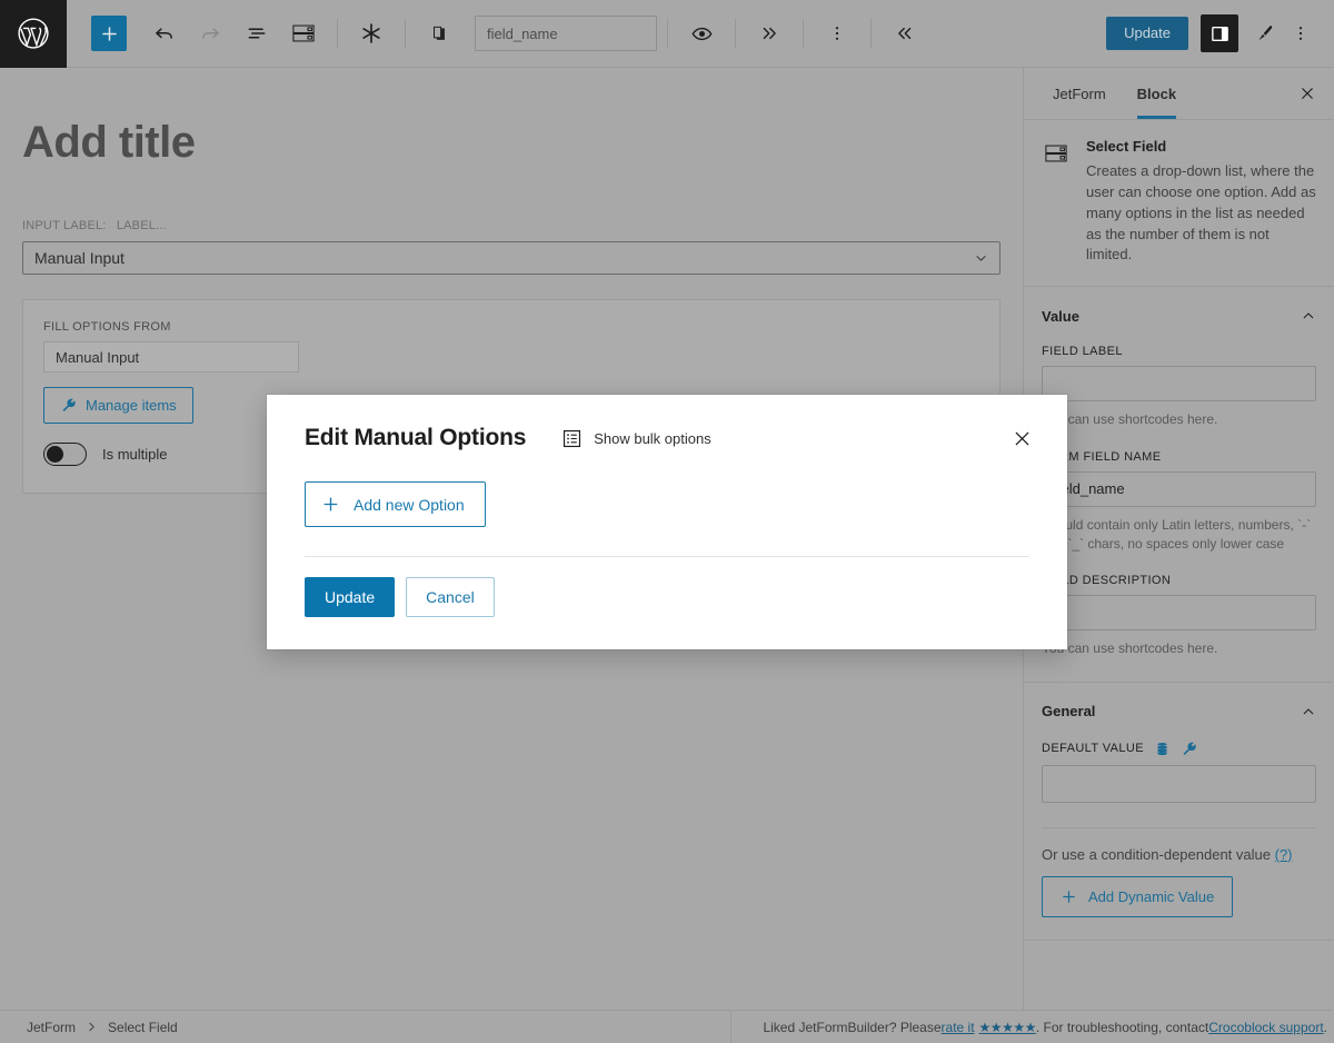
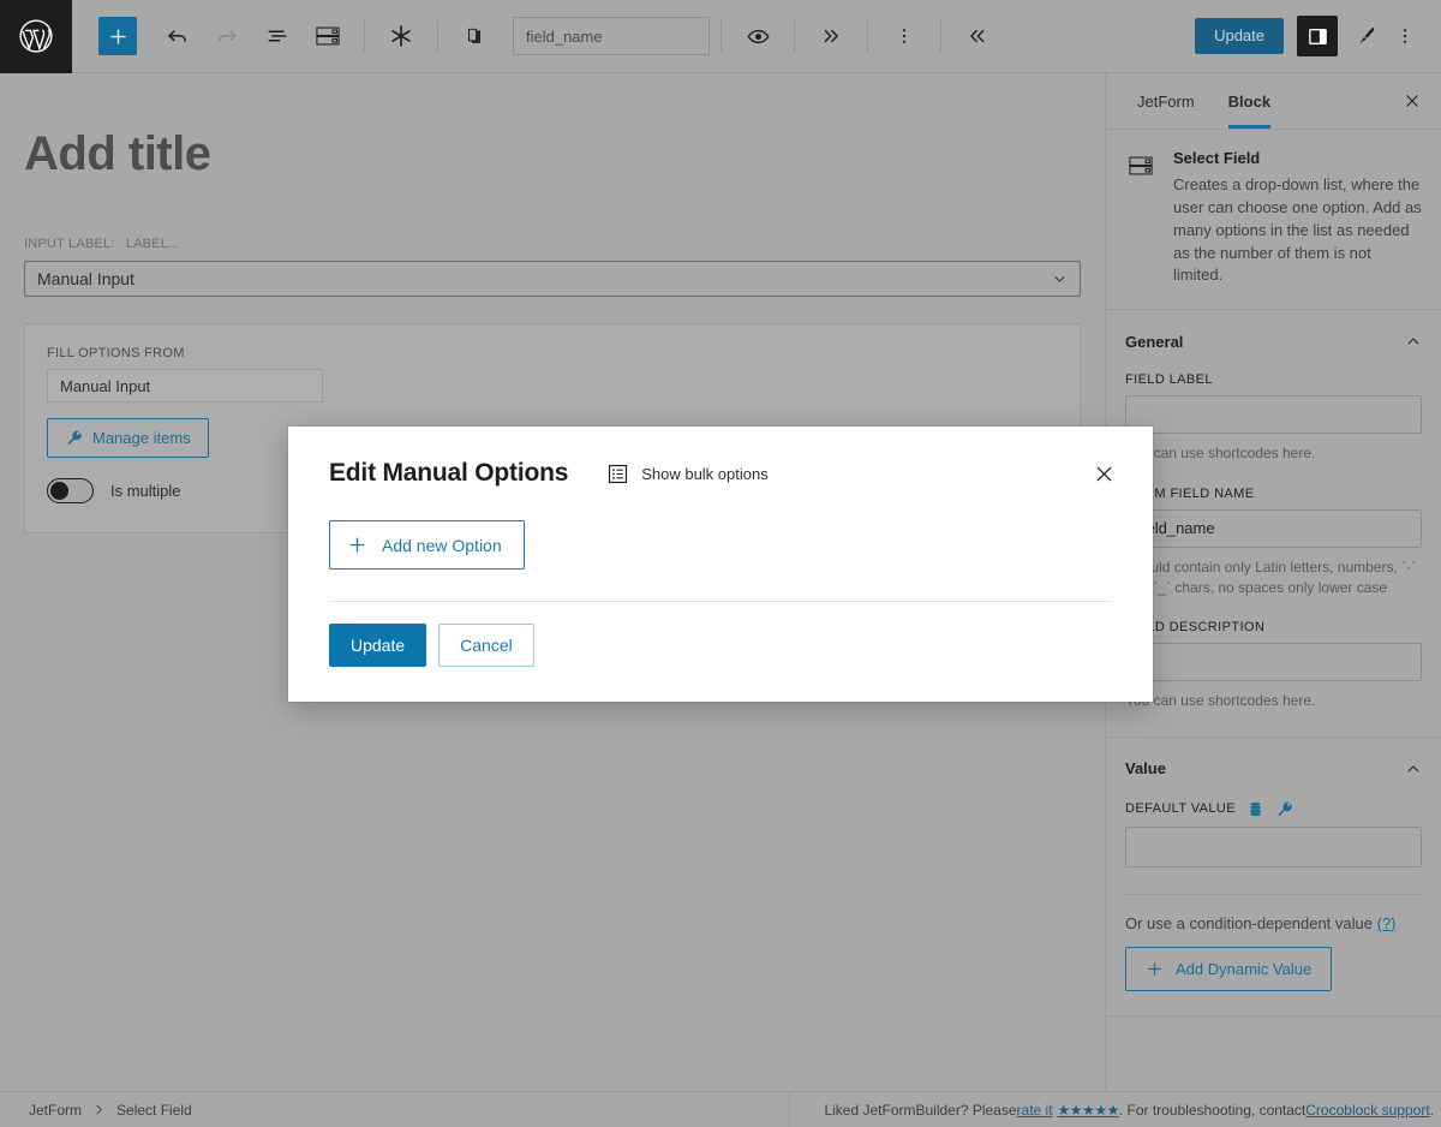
  field_name
  Update
  Add title
  INPUT LABEL: LABEL...
  Manual Input
  FILL OPTIONS FROM
  Manual Input
  Manage items
  Is multiple
  JetForm
  Block
  Select Field
  Creates a drop-down list, where the user can choose one option. Add as many options in the list as needed as the number of them is not limited.
- Value
+ General
  FIELD LABEL
  can use shortcodes here.
  M FIELD NAME
  ld_name
  uld contain only Latin letters, numbers, `-` `_` chars, no spaces only lower case
  D DESCRIPTION
  can use shortcodes here.
- General
+ Value
  DEFAULT VALUE
  Or use a condition-dependent value (?)
  Add Dynamic Value
  JetForm
  Select Field
  Liked JetFormBuilder? Please
  rate it
  ★★★★★
  . For troubleshooting, contact
  Crocoblock support
  .
  Edit Manual Options
  Show bulk options
  Add new Option
  Update
  Cancel
